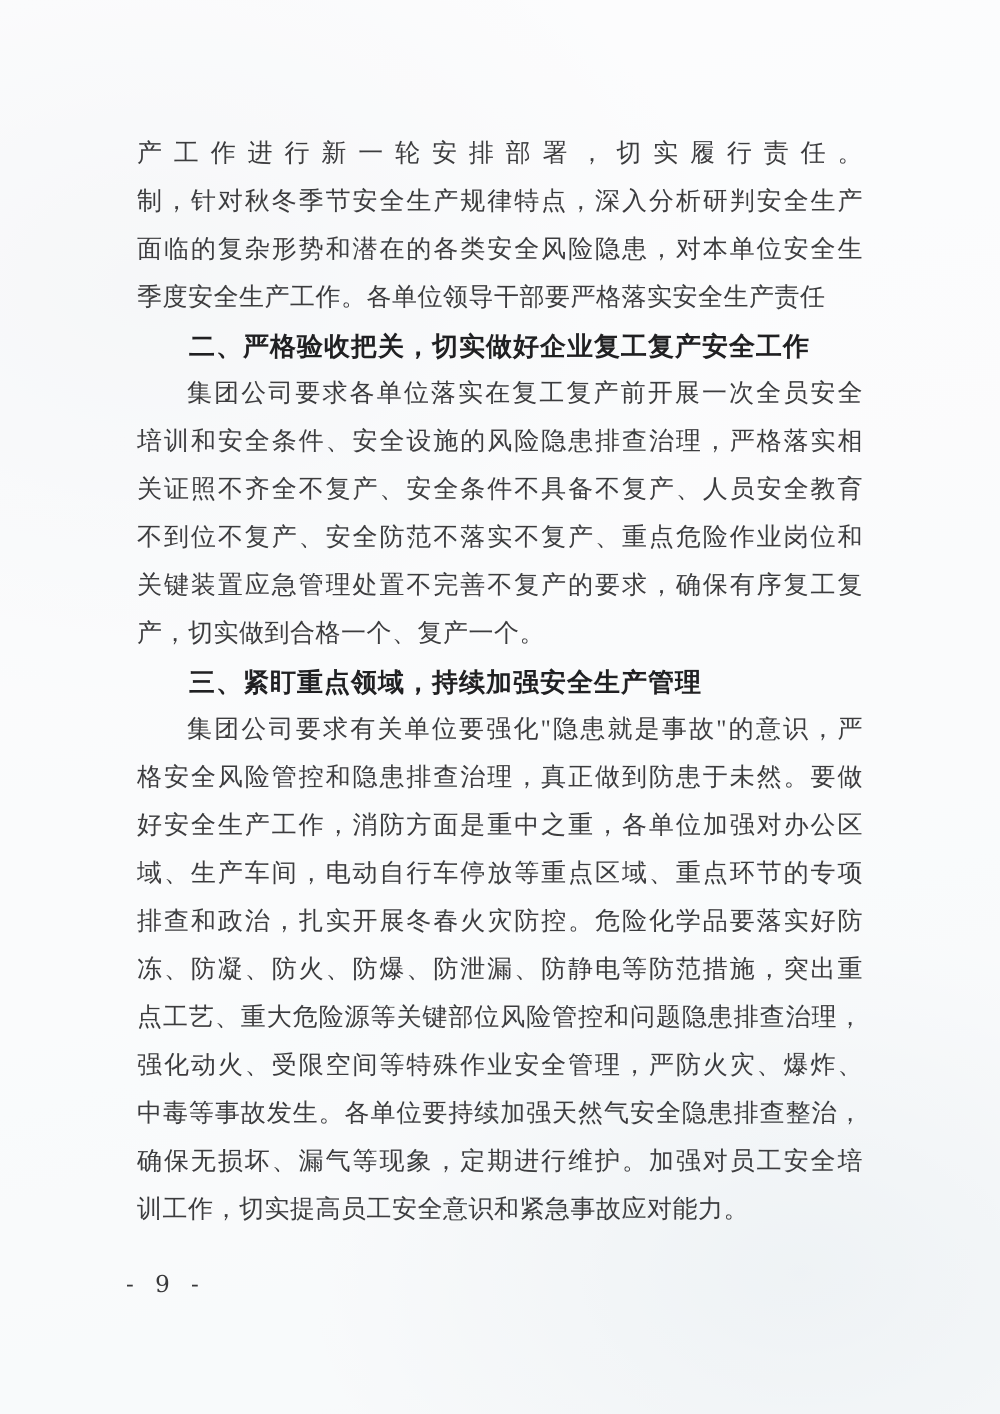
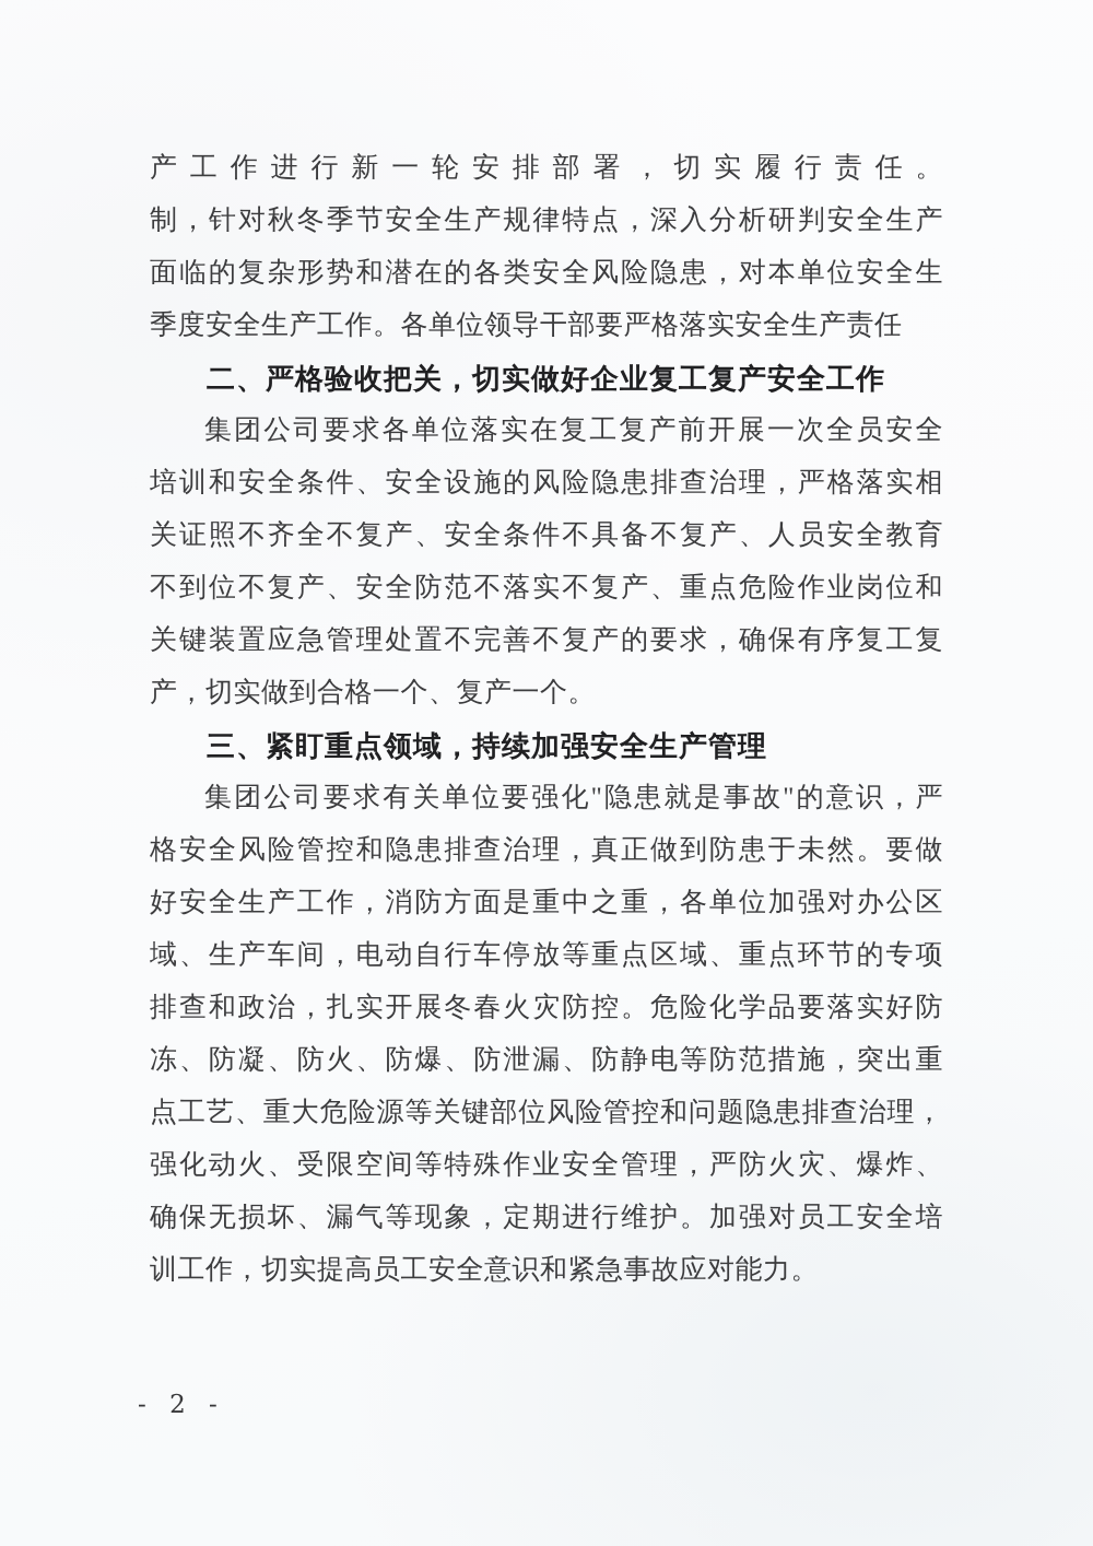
  产工作进行新一轮安排部署，切实履行责任。
  制，针对秋冬季节安全生产规律特点，深入分析研判安全生产
  面临的复杂形势和潜在的各类安全风险隐患，对本单位安全生
  季度安全生产工作。各单位领导干部要严格落实安全生产责任
  二、严格验收把关，切实做好企业复工复产安全工作
  集团公司要求各单位落实在复工复产前开展一次全员安全
  培训和安全条件、安全设施的风险隐患排查治理，严格落实相
  关证照不齐全不复产、安全条件不具备不复产、人员安全教育
  不到位不复产、安全防范不落实不复产、重点危险作业岗位和
  关键装置应急管理处置不完善不复产的要求，确保有序复工复
  产，切实做到合格一个、复产一个。
  三、紧盯重点领域，持续加强安全生产管理
  集团公司要求有关单位要强化"隐患就是事故"的意识，严
  格安全风险管控和隐患排查治理，真正做到防患于未然。要做
  好安全生产工作，消防方面是重中之重，各单位加强对办公区
  域、生产车间，电动自行车停放等重点区域、重点环节的专项
  排查和政治，扎实开展冬春火灾防控。危险化学品要落实好防
  冻、防凝、防火、防爆、防泄漏、防静电等防范措施，突出重
  点工艺、重大危险源等关键部位风险管控和问题隐患排查治理，
  强化动火、受限空间等特殊作业安全管理，严防火灾、爆炸、
- 中毒等事故发生。各单位要持续加强天然气安全隐患排查整治，
  确保无损坏、漏气等现象，定期进行维护。加强对员工安全培
  训工作，切实提高员工安全意识和紧急事故应对能力。
- - 9 -
+ - 2 -
